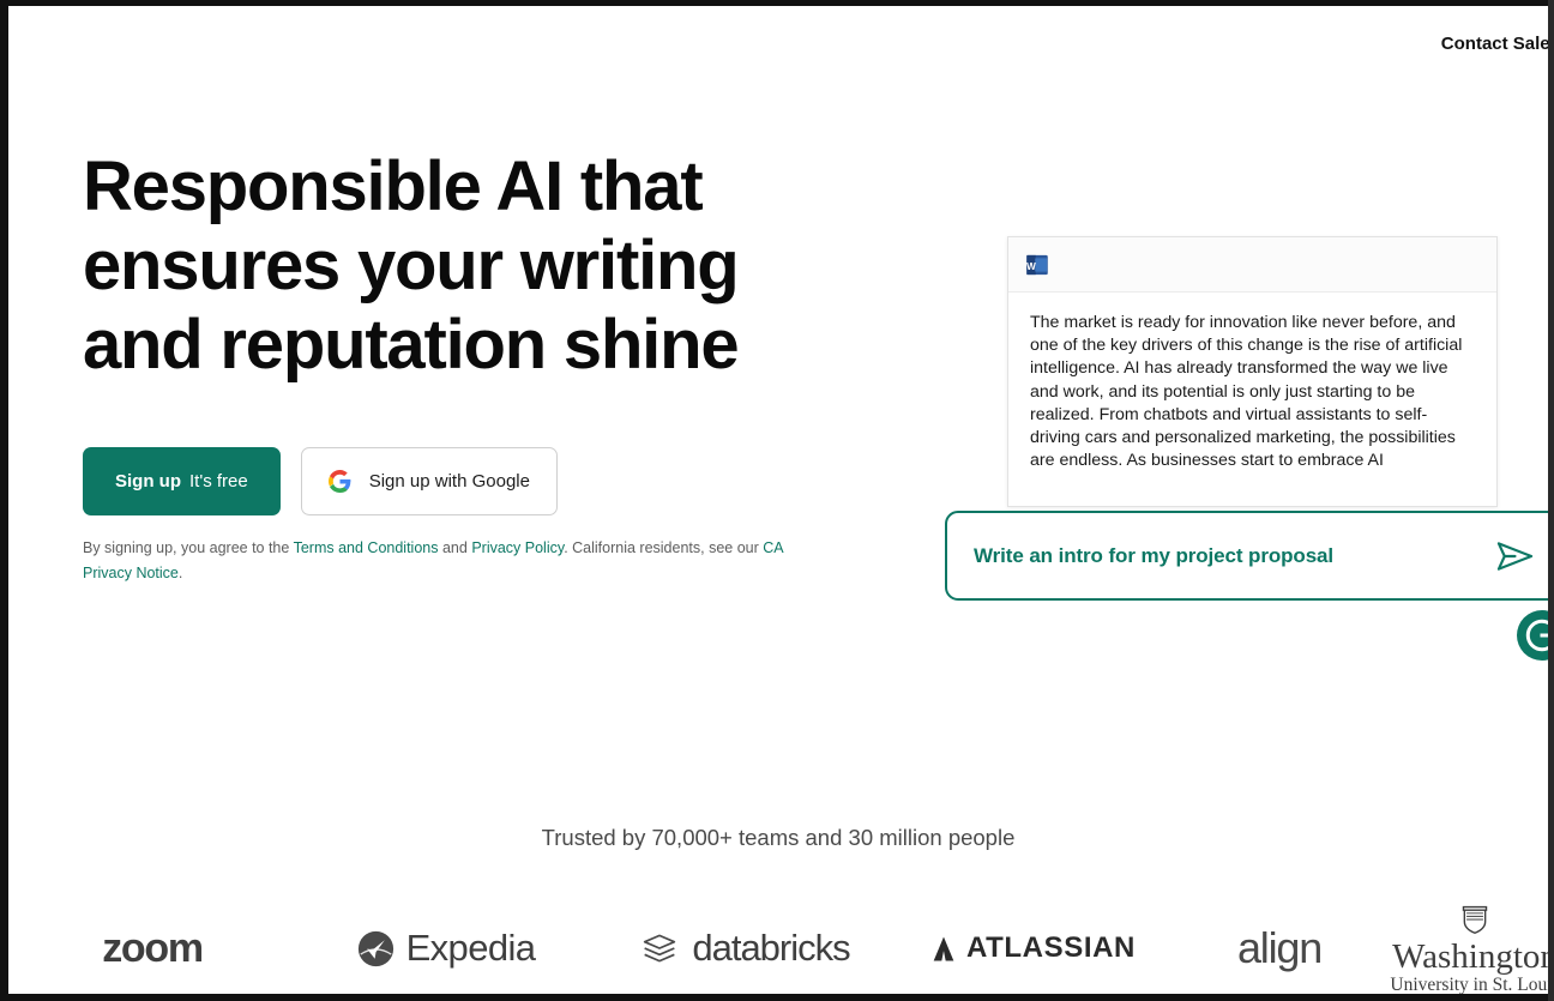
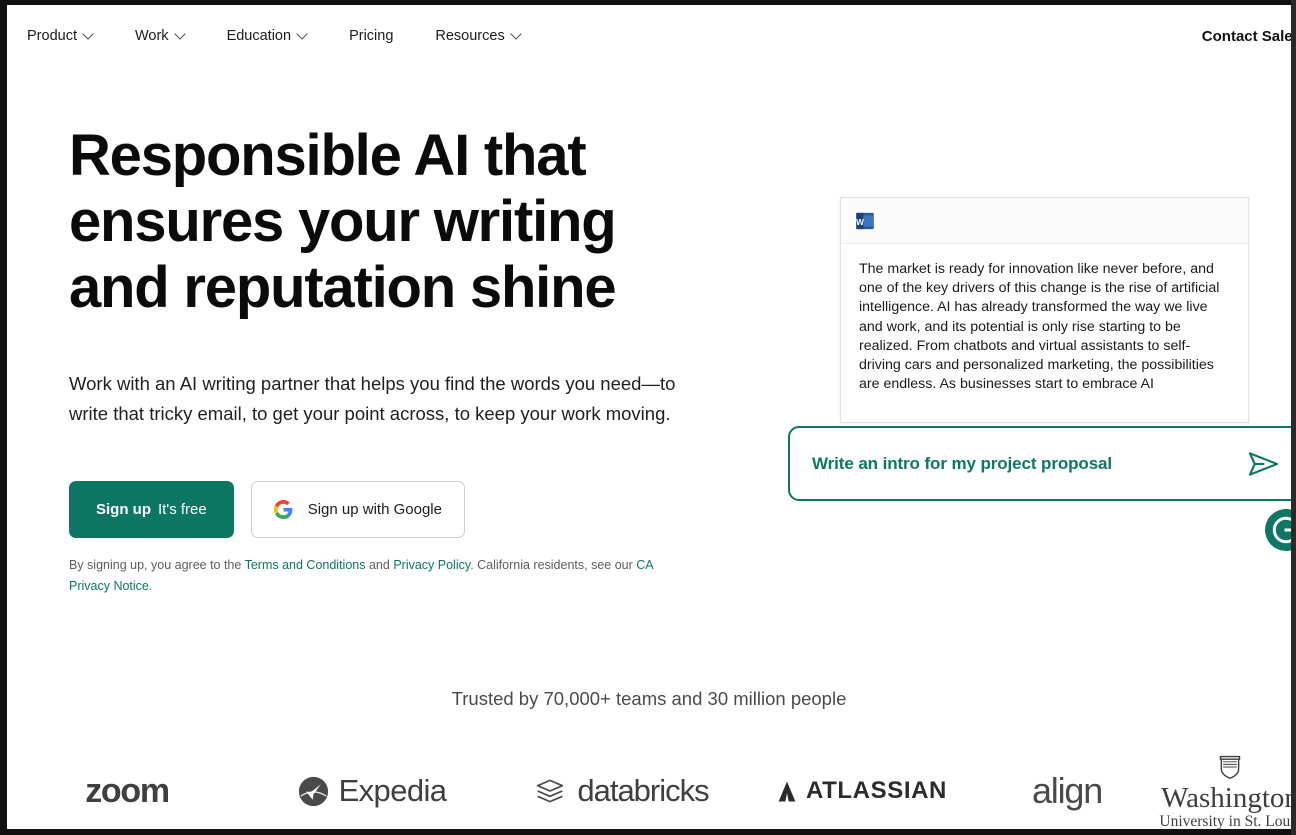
+ Product
+ Work
+ Education
+ Pricing
+ Resources
  Contact Sale
  Responsible AI that ensures your writing and reputation shine
+ Work with an AI writing partner that helps you find the words you need—to write that tricky email, to get your point across, to keep your work moving.
  Sign up
  It's free
  Sign up with Google
  By signing up, you agree to the Terms and Conditions and Privacy Policy. California residents, see our CA Privacy Notice.
  W
- The market is ready for innovation like never before, and one of the key drivers of this change is the rise of artificial intelligence. AI has already transformed the way we live and work, and its potential is only just starting to be realized. From chatbots and virtual assistants to self-driving cars and personalized marketing, the possibilities are endless. As businesses start to embrace AI
+ The market is ready for innovation like never before, and one of the key drivers of this change is the rise of artificial intelligence. AI has already transformed the way we live and work, and its potential is only rise starting to be realized. From chatbots and virtual assistants to self-driving cars and personalized marketing, the possibilities are endless. As businesses start to embrace AI
  Write an intro for my project proposal
  Trusted by 70,000+ teams and 30 million people
  zoom
  Expedia
  databricks
  ATLASSIAN
  align
  Washingto
  University in St. Lou
